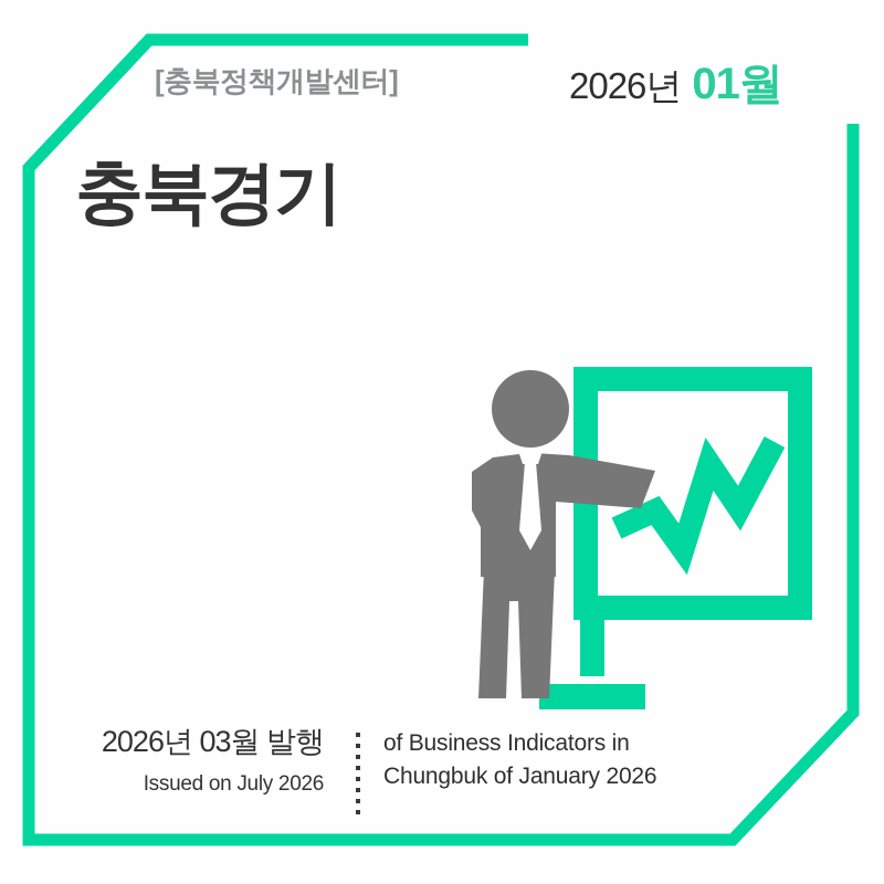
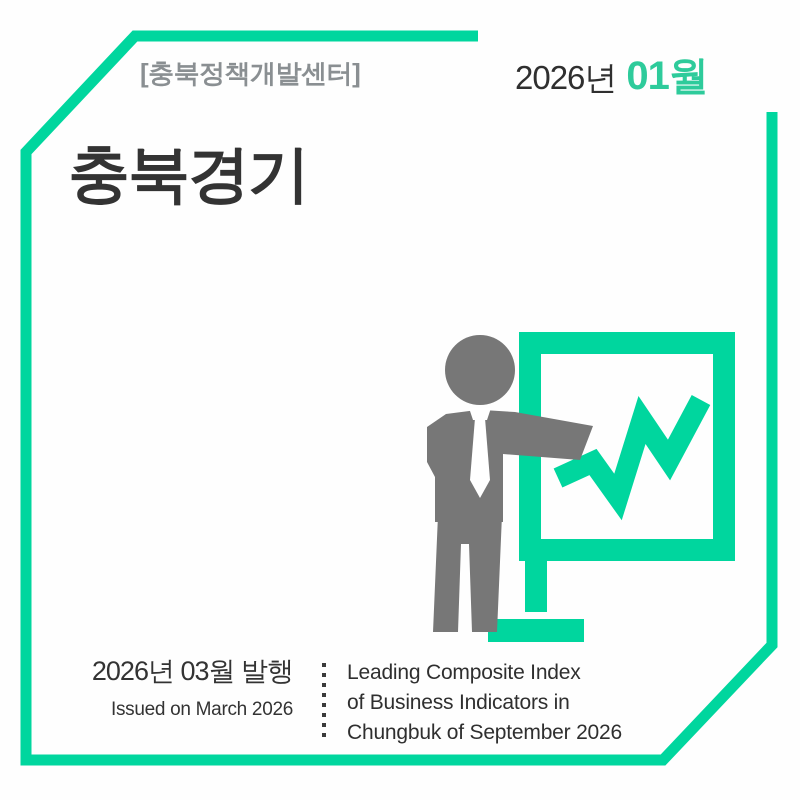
  [충북정책개발센터]
  2026년
  01월
  충북경기
  2026년 03월 발행
- Issued on July 2026
+ Issued on March 2026
+ Leading Composite Index
  of Business Indicators in
- Chungbuk of January 2026
+ Chungbuk of September 2026
